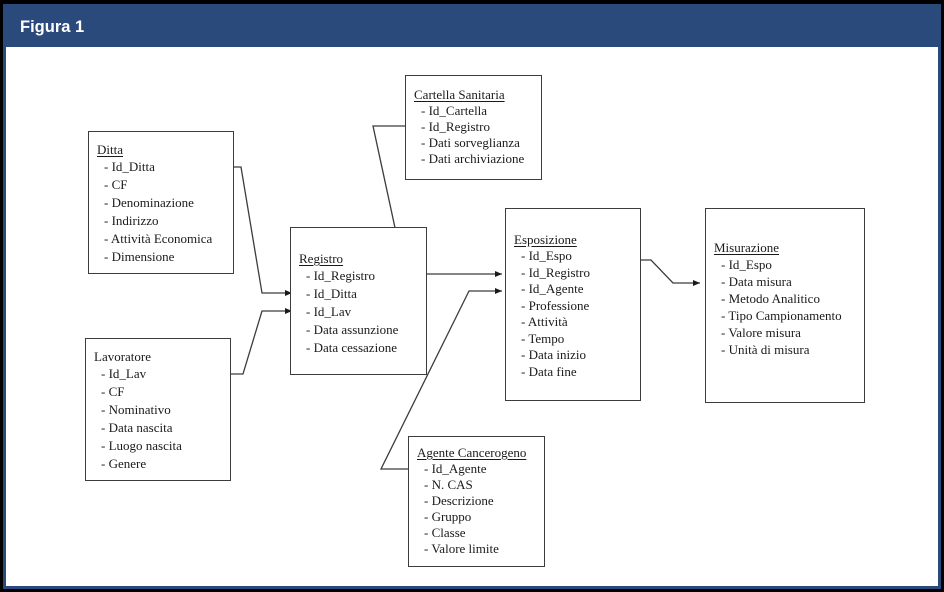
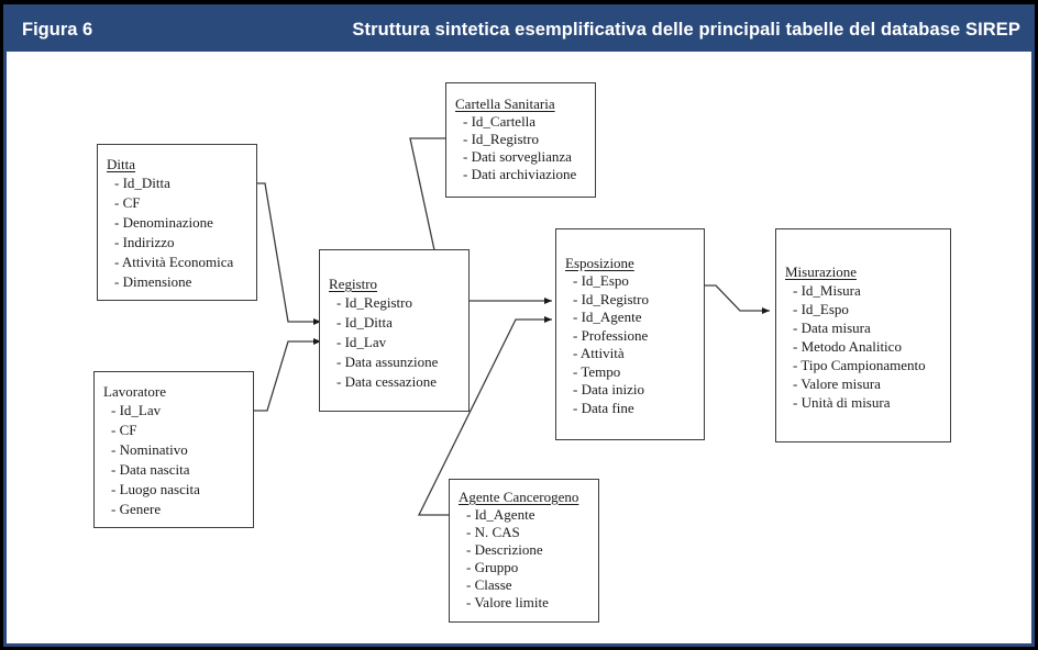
- Figura 1
+ Figura 6
+ Struttura sintetica esemplificativa delle principali tabelle del database SIREP
  Ditta
  Id_Ditta
  CF
  Denominazione
  Indirizzo
  Attività Economica
  Dimensione
  Lavoratore
  Id_Lav
  CF
  Nominativo
  Data nascita
  Luogo nascita
  Genere
  Registro
  Id_Registro
  Id_Ditta
  Id_Lav
  Data assunzione
  Data cessazione
  Cartella Sanitaria
  Id_Cartella
  Id_Registro
  Dati sorveglianza
  Dati archiviazione
  Esposizione
  Id_Espo
  Id_Registro
  Id_Agente
  Professione
  Attività
  Tempo
  Data inizio
  Data fine
  Misurazione
+ Id_Misura
  Id_Espo
  Data misura
  Metodo Analitico
  Tipo Campionamento
  Valore misura
  Unità di misura
  Agente Cancerogeno
  Id_Agente
  N. CAS
  Descrizione
  Gruppo
  Classe
  Valore limite
